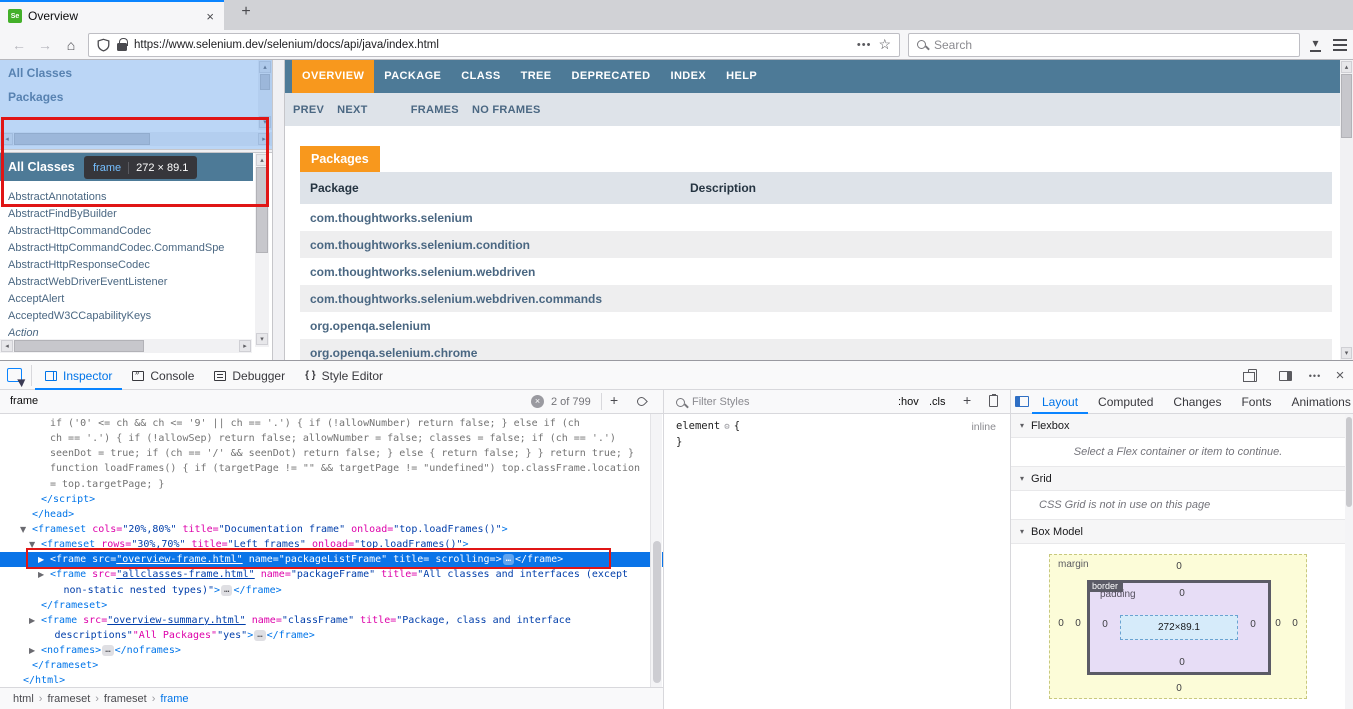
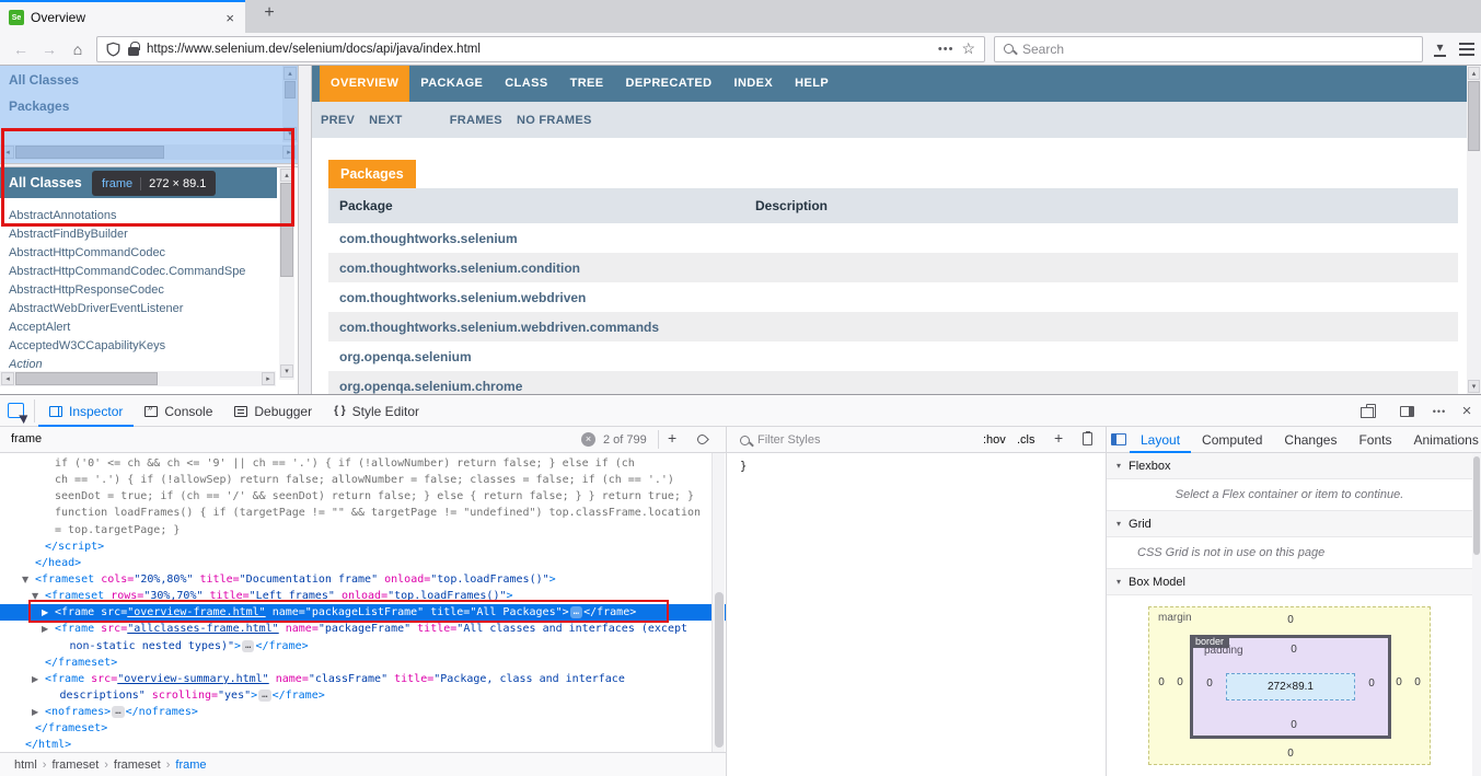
  Overview
  ×
  +
  ←
  →
  ⌂
  https://www.selenium.dev/selenium/docs/api/java/index.html
  •••
  ☆
  Search
  ▾
  All Classes
  Packages
  frame
  272 × 89.1
  All Classes
  AbstractAnnotations
  AbstractFindByBuilder
  AbstractHttpCommandCodec
  AbstractHttpCommandCodec.CommandSpe
  AbstractHttpResponseCodec
  AbstractWebDriverEventListener
  AcceptAlert
  AcceptedW3CCapabilityKeys
  Action
  OVERVIEW
  PACKAGE
  CLASS
  TREE
  DEPRECATED
  INDEX
  HELP
  PREV
  NEXT
  FRAMES
  NO FRAMES
  Packages
  Package
  Description
  com.thoughtworks.selenium
  com.thoughtworks.selenium.condition
  com.thoughtworks.selenium.webdriven
  com.thoughtworks.selenium.webdriven.commands
  org.openqa.selenium
  org.openqa.selenium.chrome
  Inspector
  Console
  Debugger
  { }
  Style Editor
  •••
  ×
  frame
  ×
  2 of 799
  +
  Filter Styles
  :hov
  .cls
  +
  Layout
  Computed
  Changes
  Fonts
  Animations
  if ('0' <= ch && ch <= '9' || ch == '.') { if (!allowNumber) return false; } else if (ch
  ch == '.') { if (!allowSep) return false; allowNumber = false; classes = false; if (ch == '.')
  seenDot = true; if (ch == '/' && seenDot) return false; } else { return false; } } return true; }
  function loadFrames() { if (targetPage != "" && targetPage != "undefined") top.classFrame.location
  = top.targetPage; }
  </script>
  </head>
  ▼
  <frameset cols="20%,80%" title="Documentation frame" onload="top.loadFrames()">
  ▼
  <frameset rows="30%,70%" title="Left frames" onload="top.loadFrames()">
  ▶
- <frame src="overview-frame.html" name="packageListFrame" title= scrolling=> … </frame>
+ <frame src="overview-frame.html" name="packageListFrame" title="All Packages"> … </frame>
  ▶
  <frame src="allclasses-frame.html" name="packageFrame" title="All classes and interfaces (except
  non-static nested types)"> … </frame>
  </frameset>
  ▶
  <frame src="overview-summary.html" name="classFrame" title="Package, class and interface
- descriptions""All Packages""yes"> … </frame>
+ descriptions" scrolling="yes"> … </frame>
  ▶
  <noframes> … </noframes>
  </frameset>
  </html>
  html
  ›
  frameset
  ›
  frameset
  ›
  frame
- element ⚙ {
- inline
  }
  ▾
  Flexbox
  Select a Flex container or item to continue.
  ▾
  Grid
  CSS Grid is not in use on this page
  ▾
  Box Model
  margin
  0
  0
  0
  0
  0
  0
  border
  padding
  0
  0
  0
  0
  272×89.1
